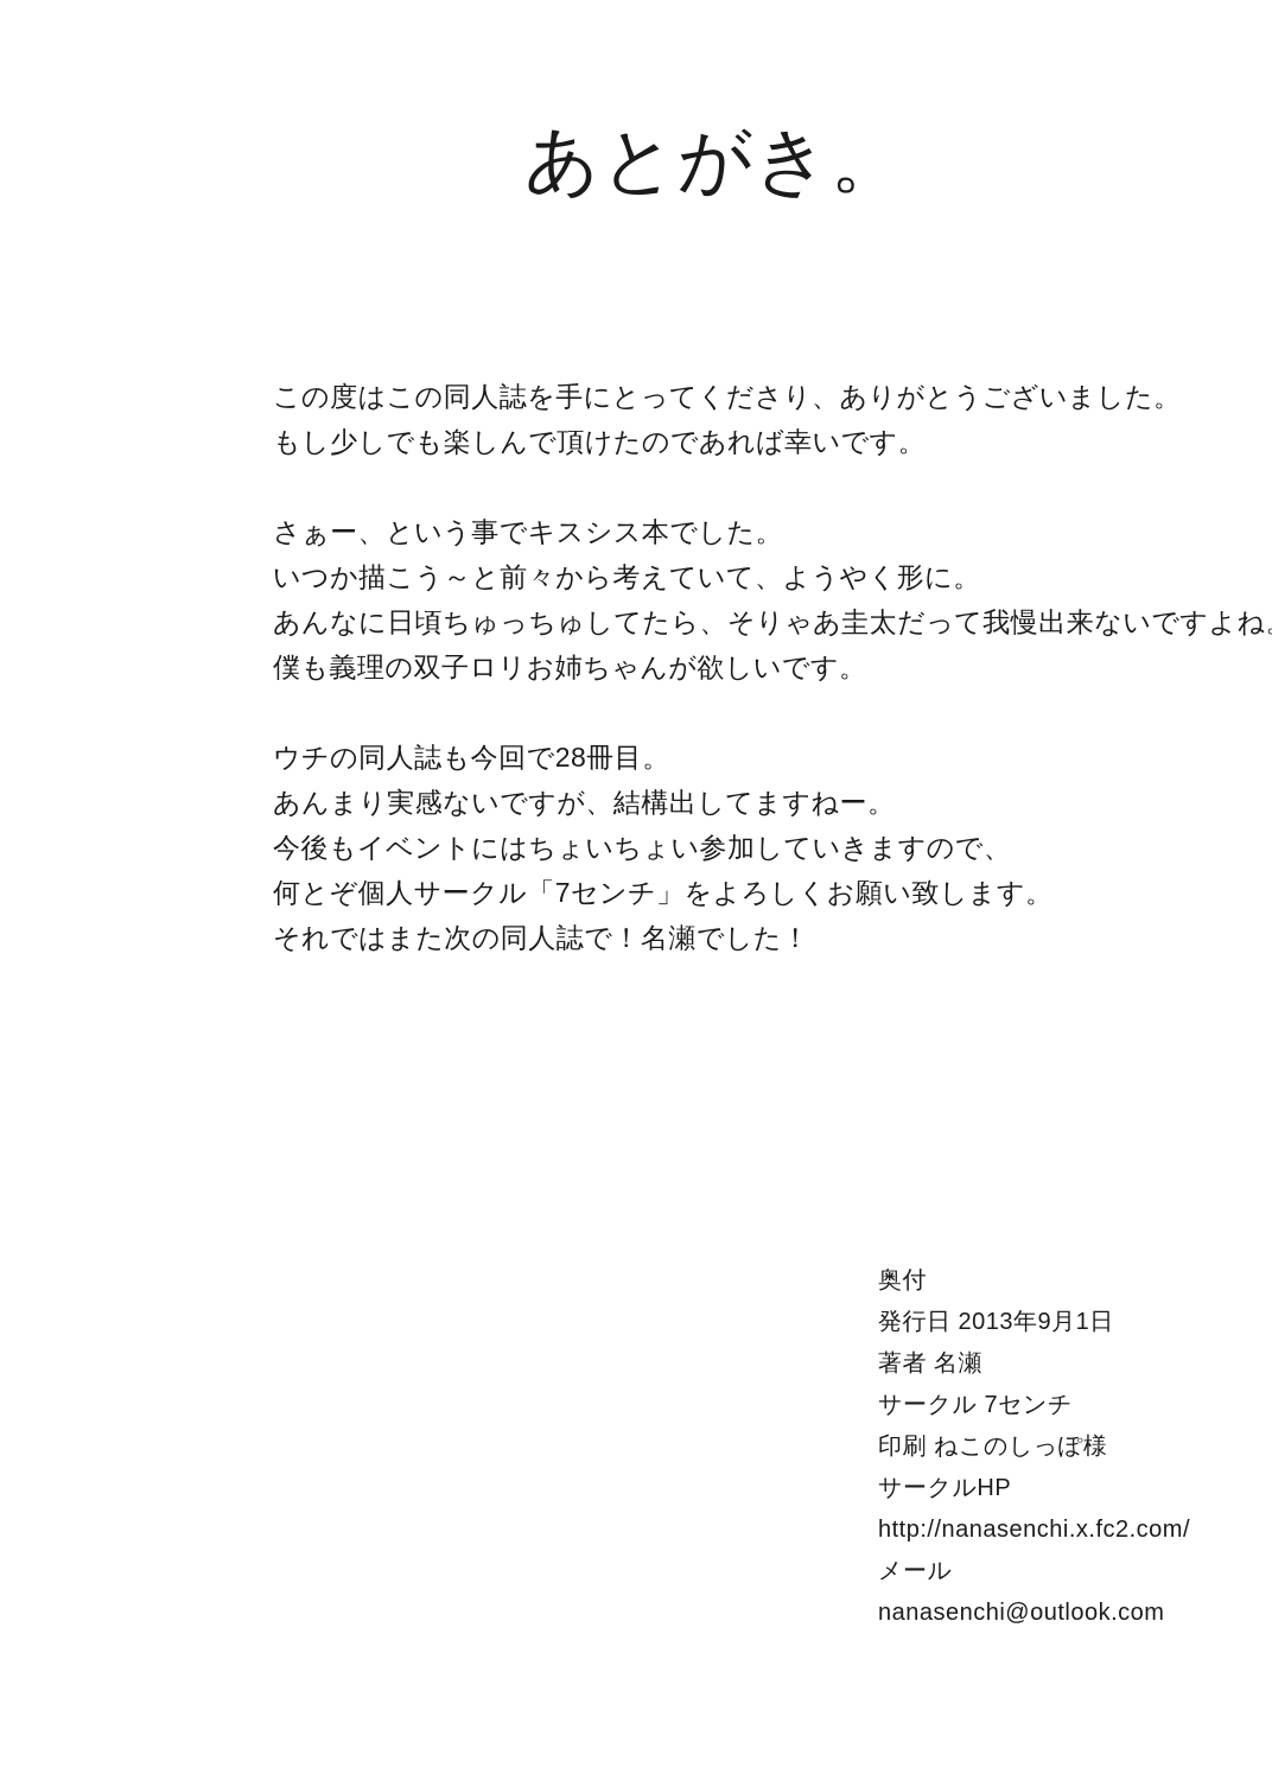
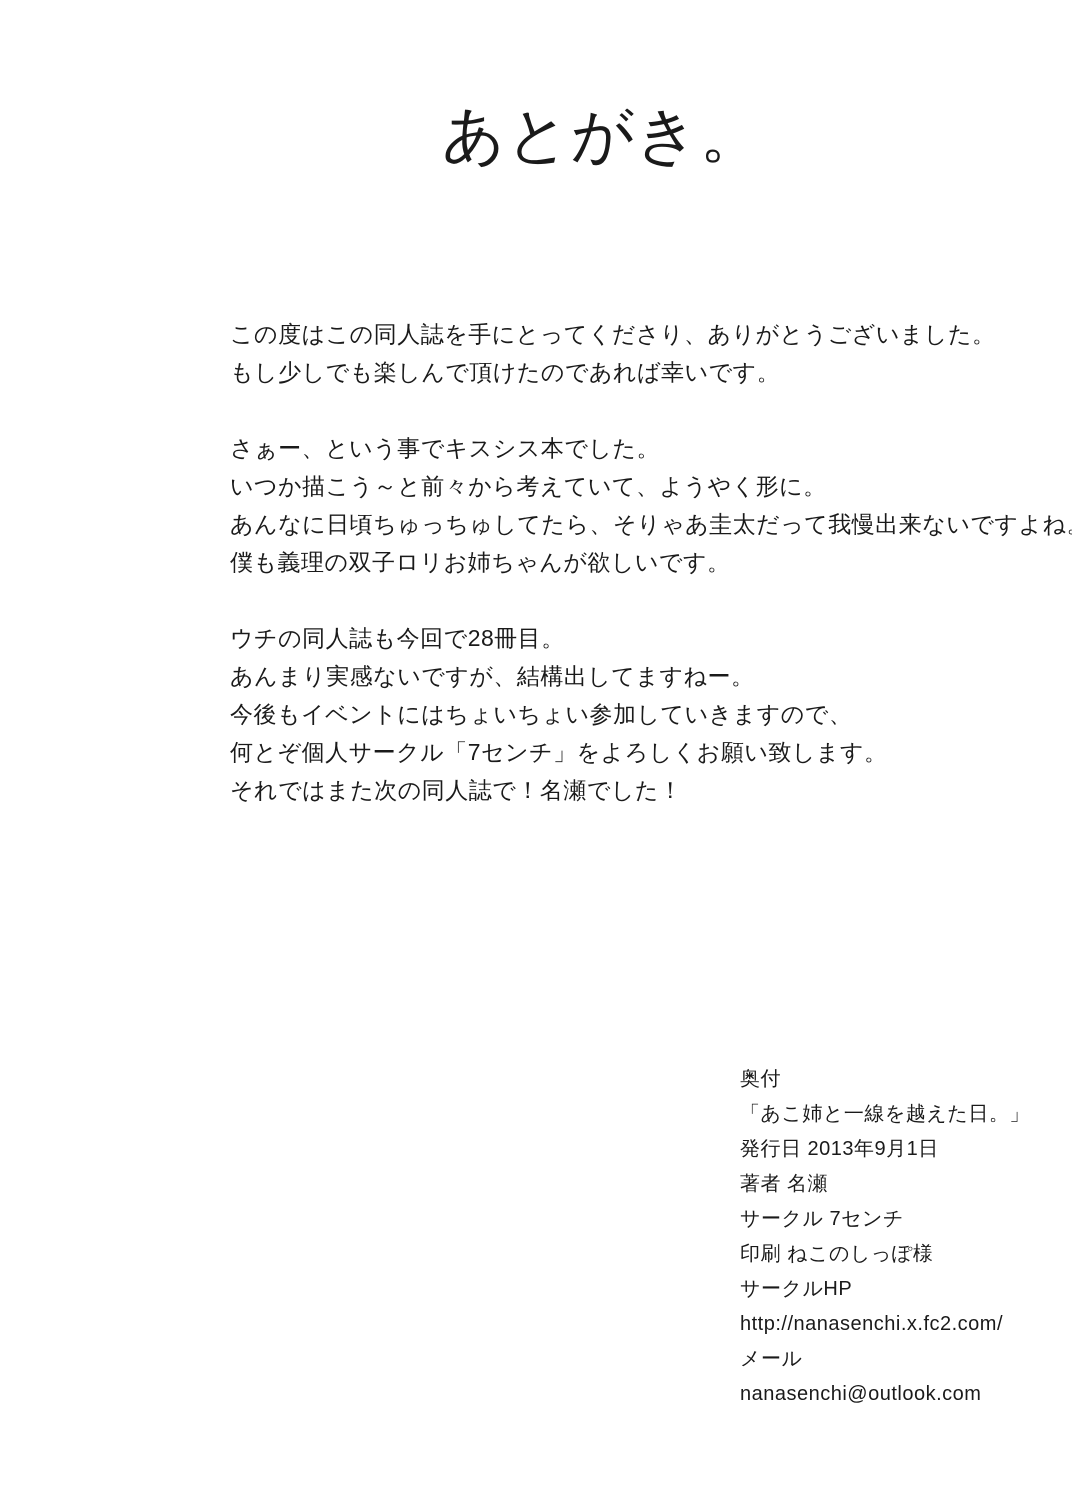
  あとがき。
  この度はこの同人誌を手にとってくださり、ありがとうございました。
  もし少しでも楽しんで頂けたのであれば幸いです。
  さぁー、という事でキスシス本でした。
  いつか描こう～と前々から考えていて、ようやく形に。
  あんなに日頃ちゅっちゅしてたら、そりゃあ圭太だって我慢出来ないですよね
  僕も義理の双子ロリお姉ちゃんが欲しいです。
  ウチの同人誌も今回で28冊目。
  あんまり実感ないですが、結構出してますねー。
  今後もイベントにはちょいちょい参加していきますので、
  何とぞ個人サークル「7センチ」をよろしくお願い致します。
  それではまた次の同人誌で！名瀬でした！
  奥付
+ 「あこ姉と一線を越えた日。」
  発行日 2013年9月1日
  著者 名瀬
  サークル 7センチ
  印刷 ねこのしっぽ様
  サークルHP
  http://nanasenchi.x.fc2.com/
  メール
  nanasenchi@outlook.com
